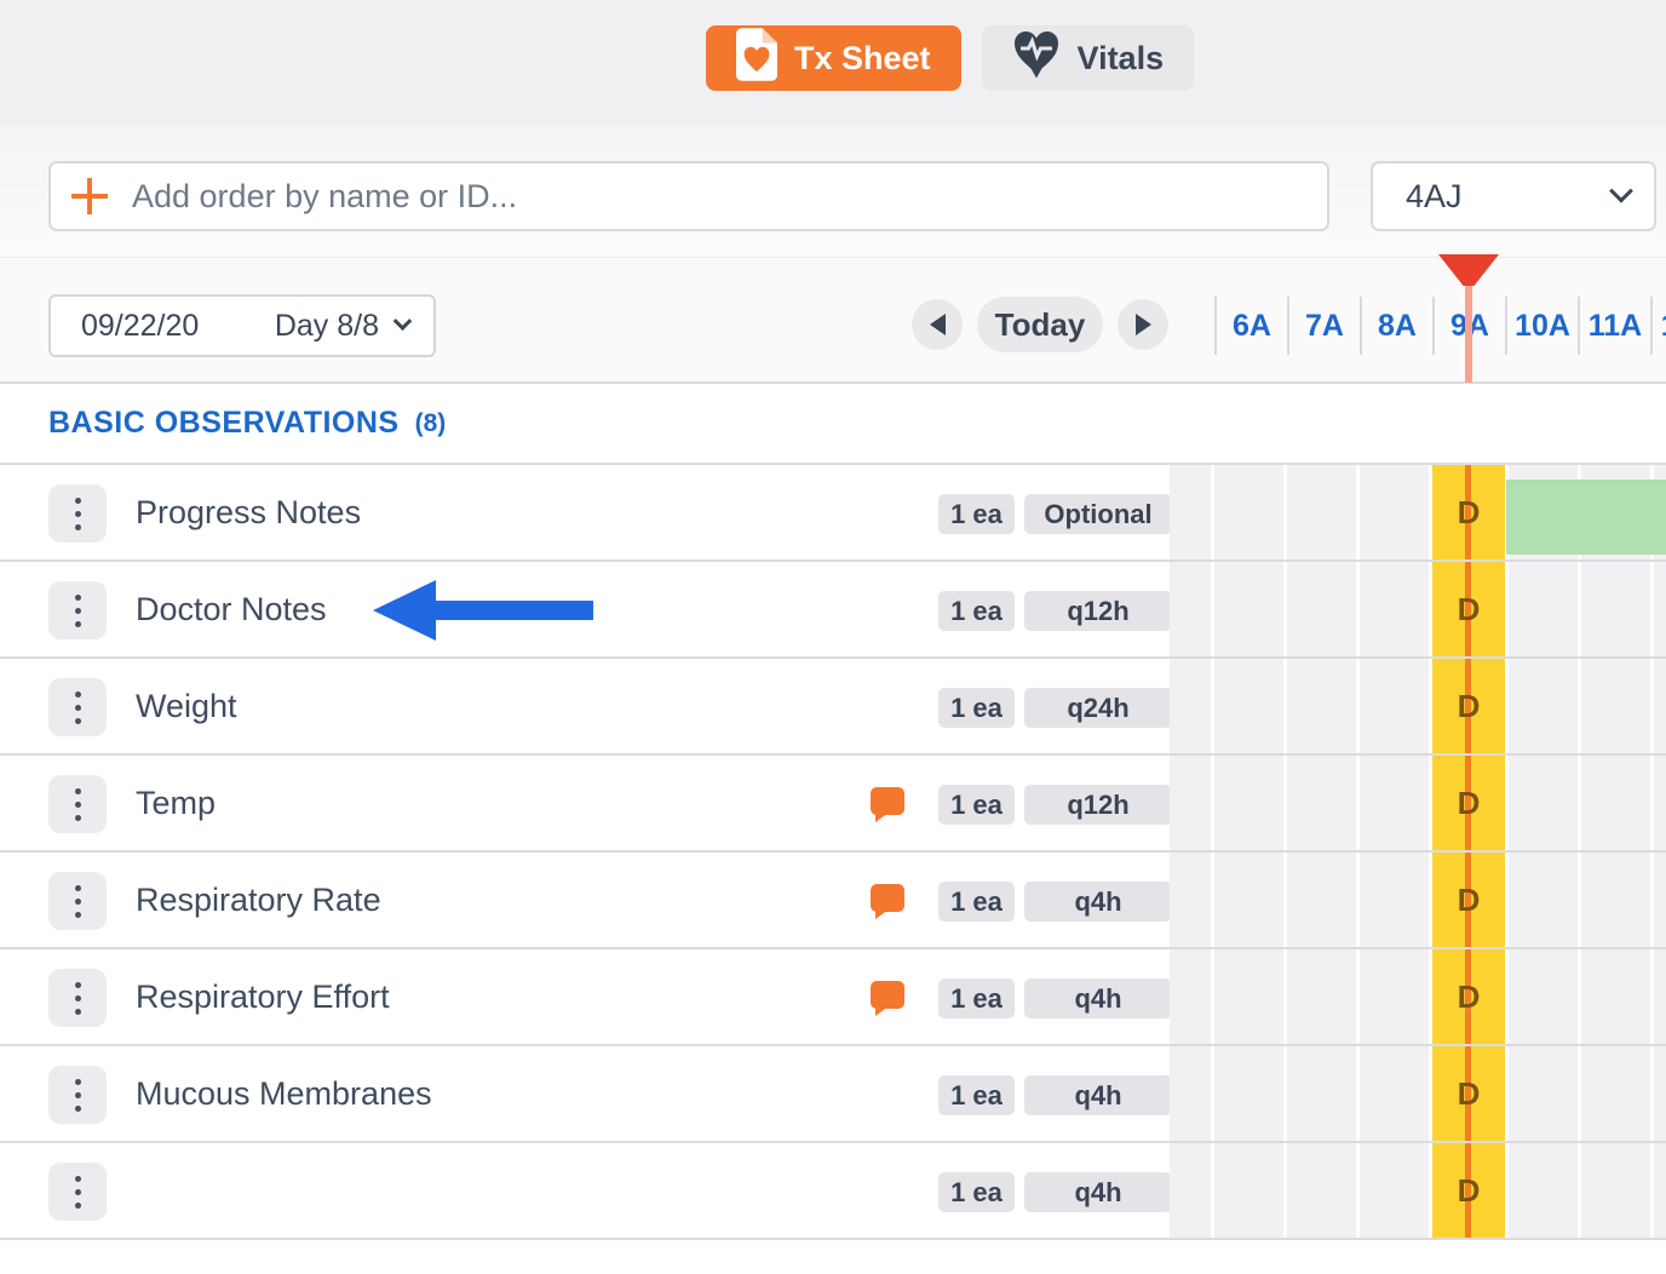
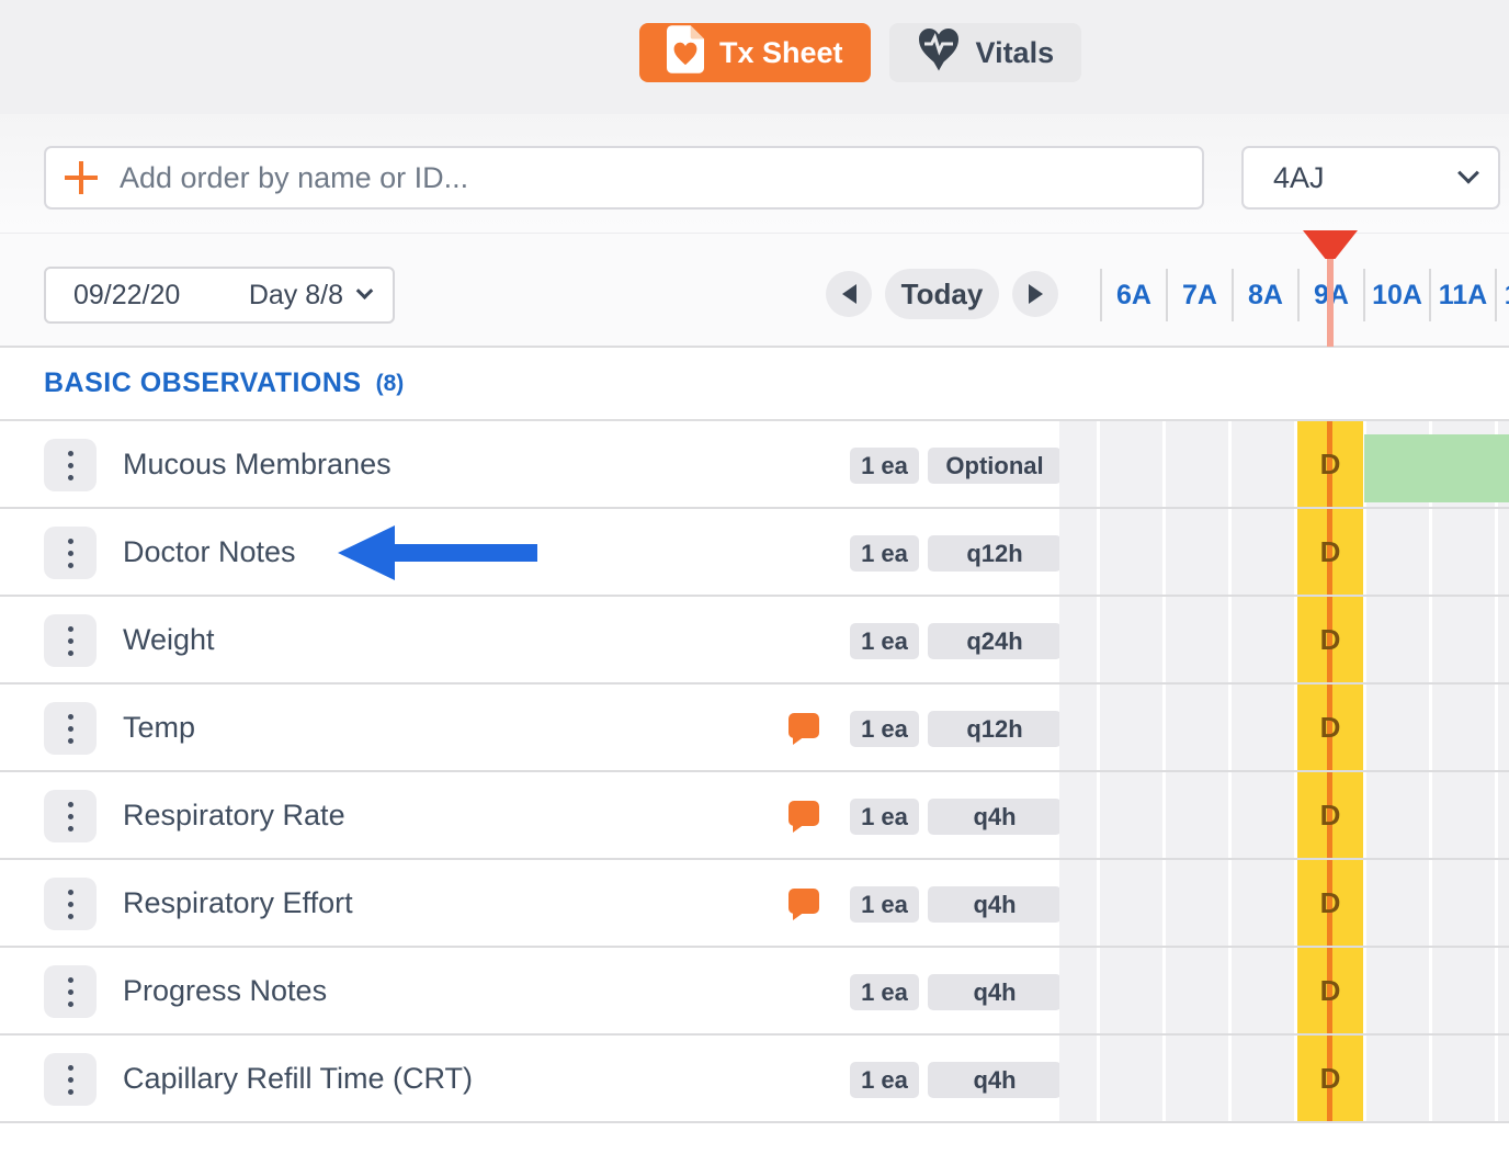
  Tx Sheet
  Vitals
  Add order by name or ID...
  4AJ
  09/22/20
  Day 8/8
  Today
  6A
  7A
  8A
  9A
  10A
  11A
  BASIC OBSERVATIONS
  (8)
- Progress Notes
+ Mucous Membranes
  1 ea
  Optional
  D
  Doctor Notes
  1 ea
  q12h
  D
  Weight
  1 ea
  q24h
  D
  Temp
  1 ea
  q12h
  D
  Respiratory Rate
  1 ea
  q4h
  D
  Respiratory Effort
  1 ea
  q4h
  D
- Mucous Membranes
+ Progress Notes
  1 ea
  q4h
  D
+ Capillary Refill Time (CRT)
  1 ea
  q4h
  D
